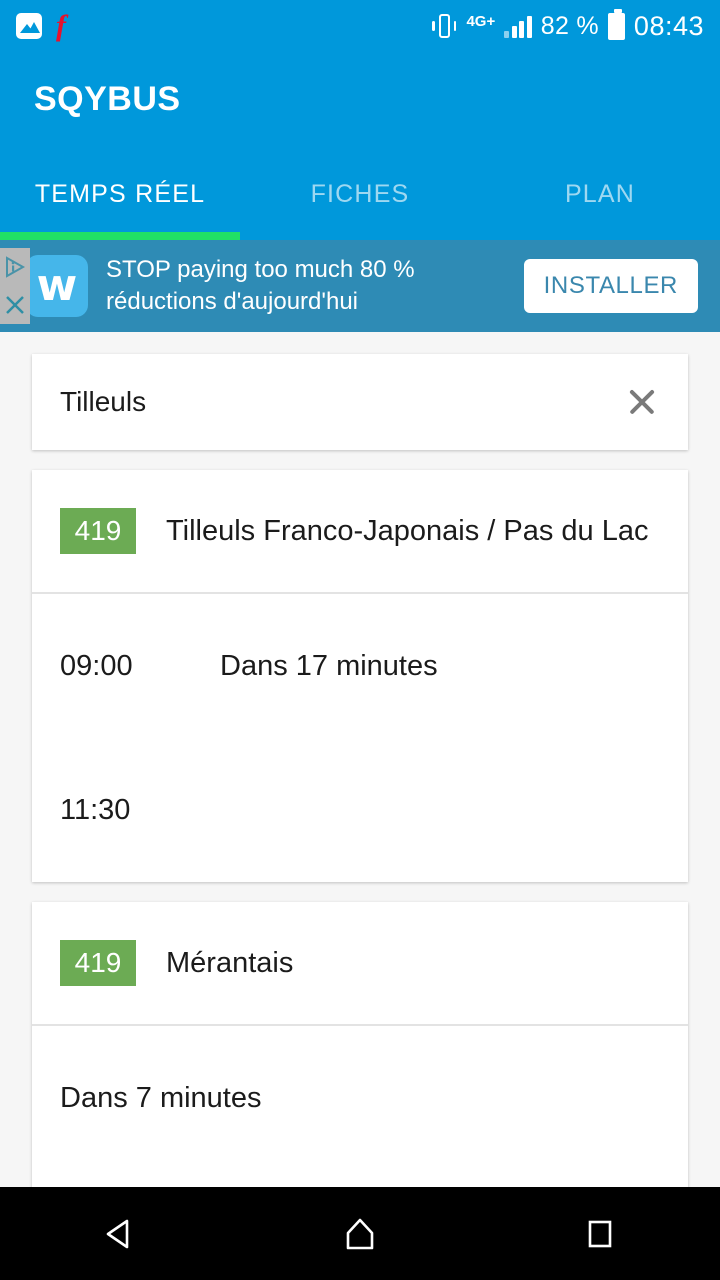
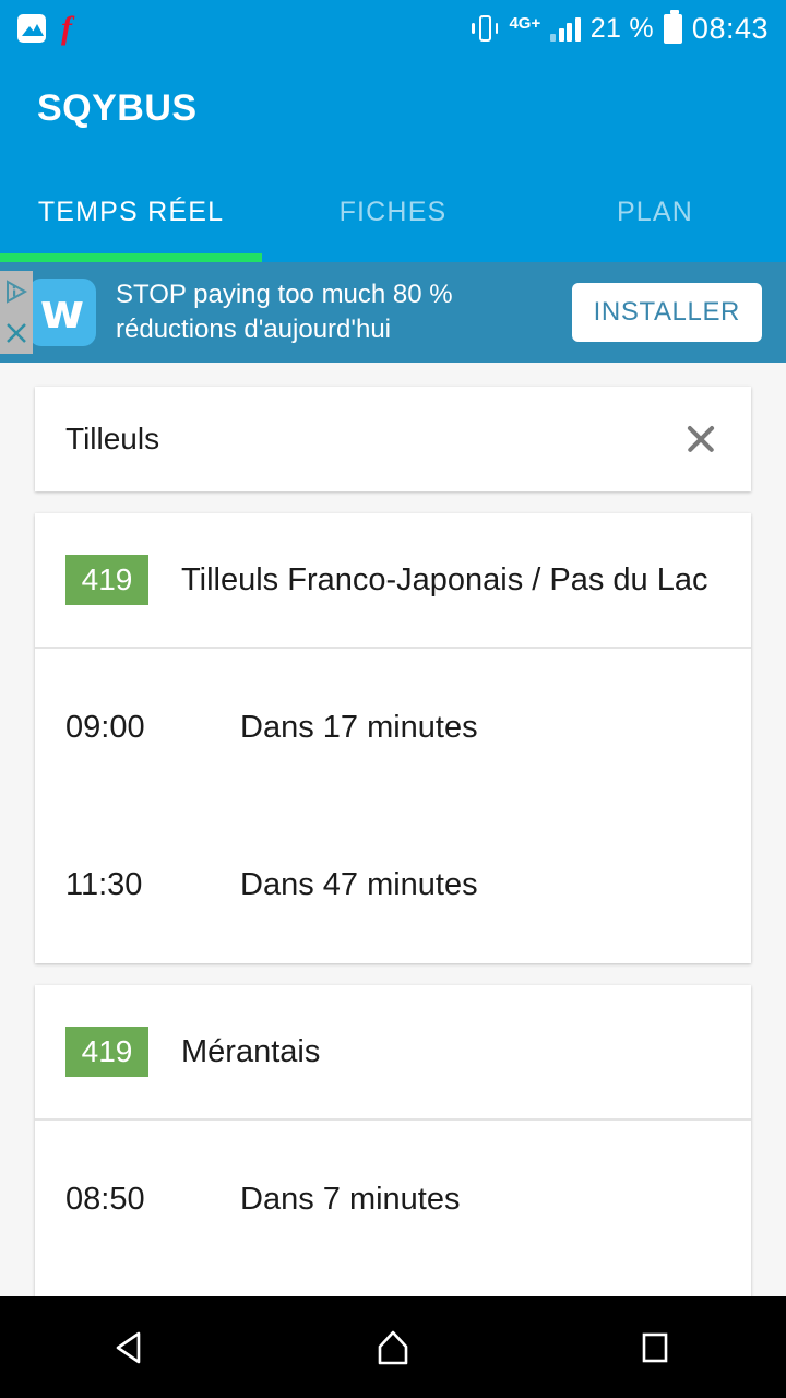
  f
  4G+
- 82 %
+ 21 %
  08:43
  SQYBUS
  TEMPS RÉEL
  FICHES
  PLAN
  w
  STOP paying too much 80 % réductions d'aujourd'hui
  INSTALLER
  Tilleuls
  419
  Tilleuls Franco-Japonais / Pas du Lac
  09:00
  Dans 17 minutes
  11:30
+ Dans 47 minutes
  419
  Mérantais
+ 08:50
  Dans 7 minutes
